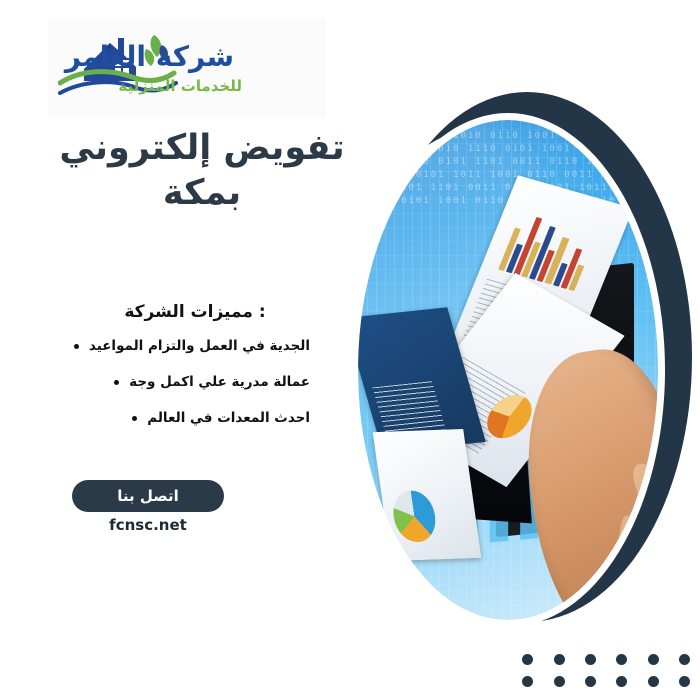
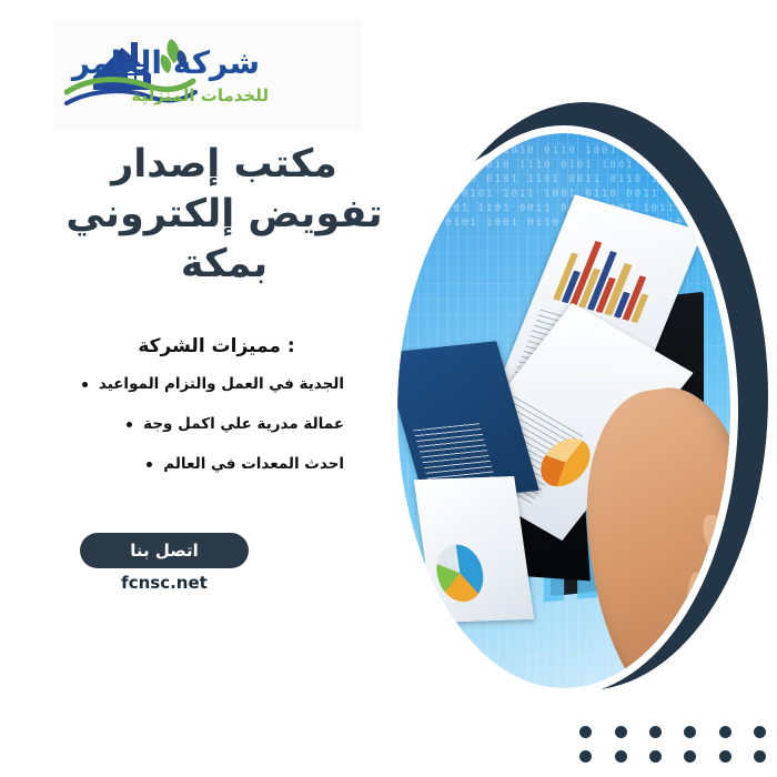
  10110 01001 1010 0110 1001 0011 1101 0100 1011 0010 1110 0101 1001 0110 1100 0011 1010 0101 1101 0011 0110 1001 0010 1110 0101 1011 1001 0110 0011 1100 1010 0101 1101 0011 01 1011 0010 1110 0101 1001 01100 010
  شركة العامر
  للخدمات المنزلية
+ مكتب إصدار
  تفويض إلكتروني
  بمكة
  : مميزات الشركة
  الجدية في العمل والتزام المواعيد
  عمالة مدرية علي اكمل وجة
  احدث المعدات في العالم
  اتصل بنا
  fcnsc.net
